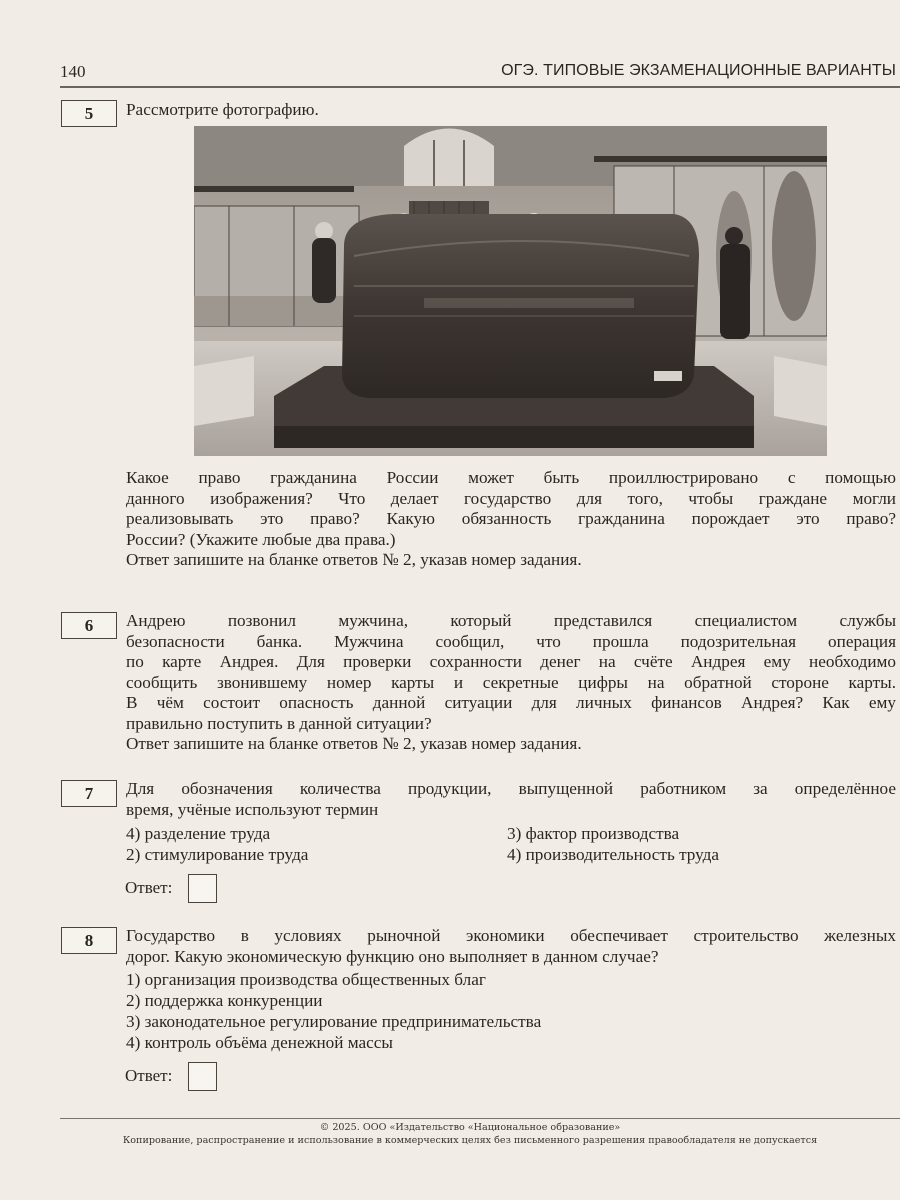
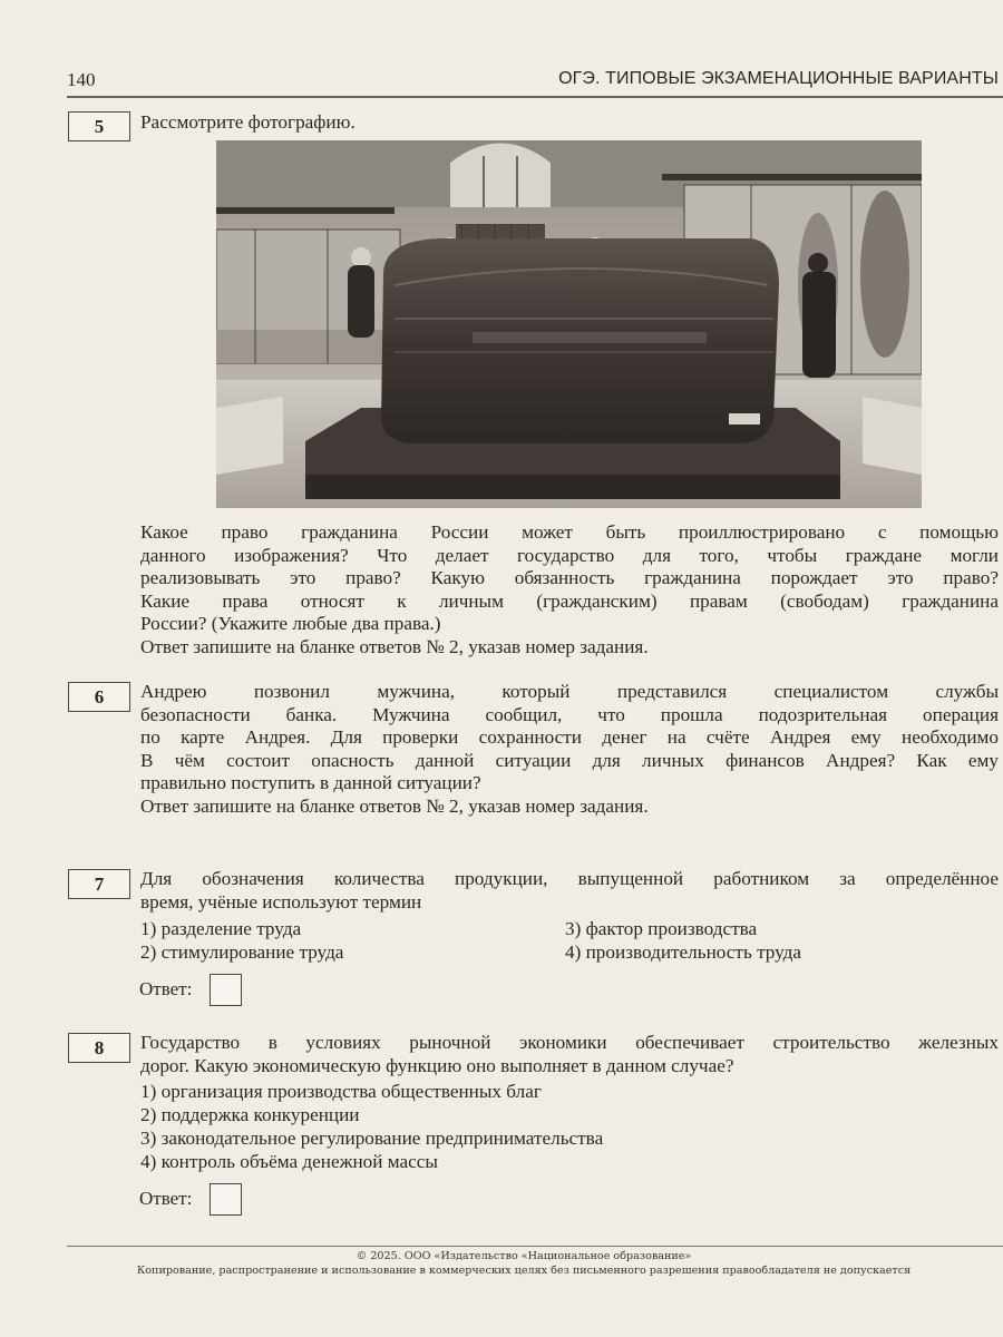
  140
  ОГЭ. ТИПОВЫЕ ЭКЗАМЕНАЦИОННЫЕ ВАРИАНТЫ
  5
  Рассмотрите фотографию.
  Какое право гражданина России может быть проиллюстрировано с помощью
  данного изображения? Что делает государство для того, чтобы граждане могли
  реализовывать это право? Какую обязанность гражданина порождает это право?
+ Какие права относят к личным (гражданским) правам (свободам) гражданина
  России? (Укажите любые два права.)
  Ответ запишите на бланке ответов № 2, указав номер задания.
  6
  Андрею позвонил мужчина, который представился специалистом службы
  безопасности банка. Мужчина сообщил, что прошла подозрительная операция
  по карте Андрея. Для проверки сохранности денег на счёте Андрея ему необходимо
- сообщить звонившему номер карты и секретные цифры на обратной стороне карты.
  В чём состоит опасность данной ситуации для личных финансов Андрея? Как ему
  правильно поступить в данной ситуации?
  Ответ запишите на бланке ответов № 2, указав номер задания.
  7
  Для обозначения количества продукции, выпущенной работником за определённое
  время, учёные используют термин
- 4) разделение труда
+ 1) разделение труда
  2) стимулирование труда
  3) фактор производства
  4) производительность труда
  Ответ:
  8
  Государство в условиях рыночной экономики обеспечивает строительство железных
  дорог. Какую экономическую функцию оно выполняет в данном случае?
  1) организация производства общественных благ
  2) поддержка конкуренции
  3) законодательное регулирование предпринимательства
  4) контроль объёма денежной массы
  Ответ:
  © 2025. ООО «Издательство «Национальное образование»
  Копирование, распространение и использование в коммерческих целях без письменного разрешения правообладателя не допускается
